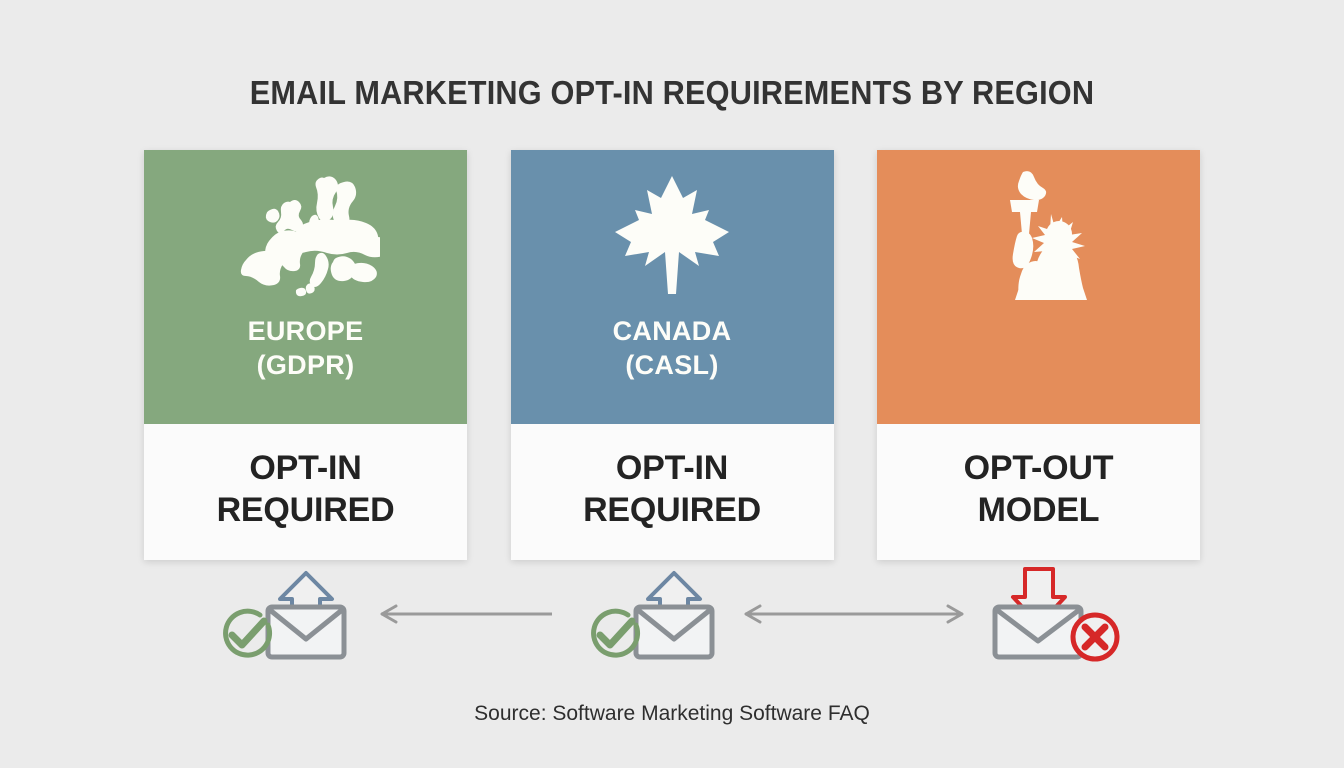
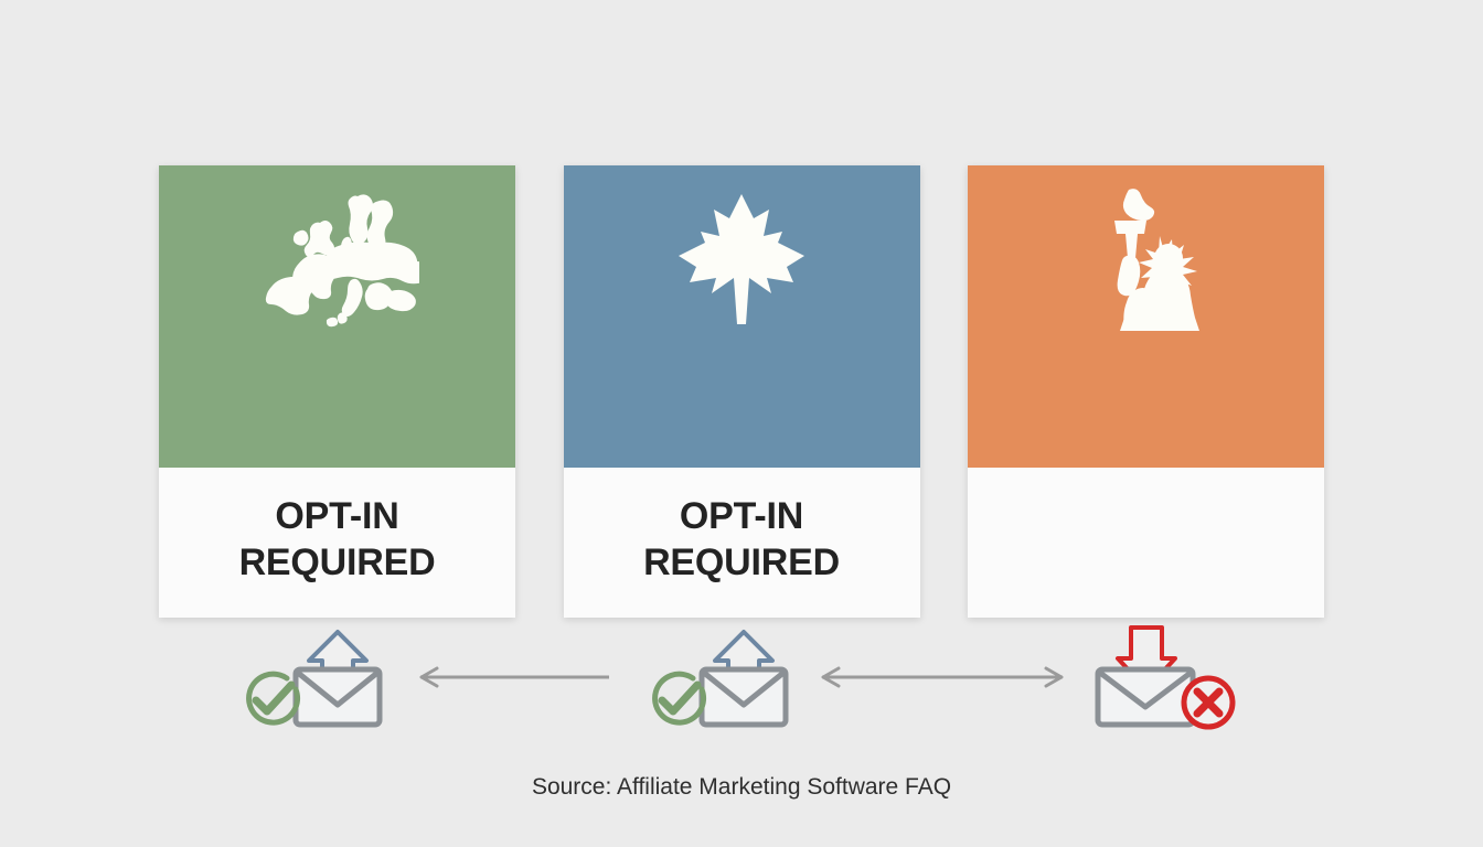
- EMAIL MARKETING OPT-IN REQUIREMENTS BY REGION
- EUROPE
- (GDPR)
  OPT-IN
  REQUIRED
- CANADA
- (CASL)
  OPT-IN
  REQUIRED
- OPT-OUT
- MODEL
- Source: Software Marketing Software FAQ
+ Source: Affiliate Marketing Software FAQ
